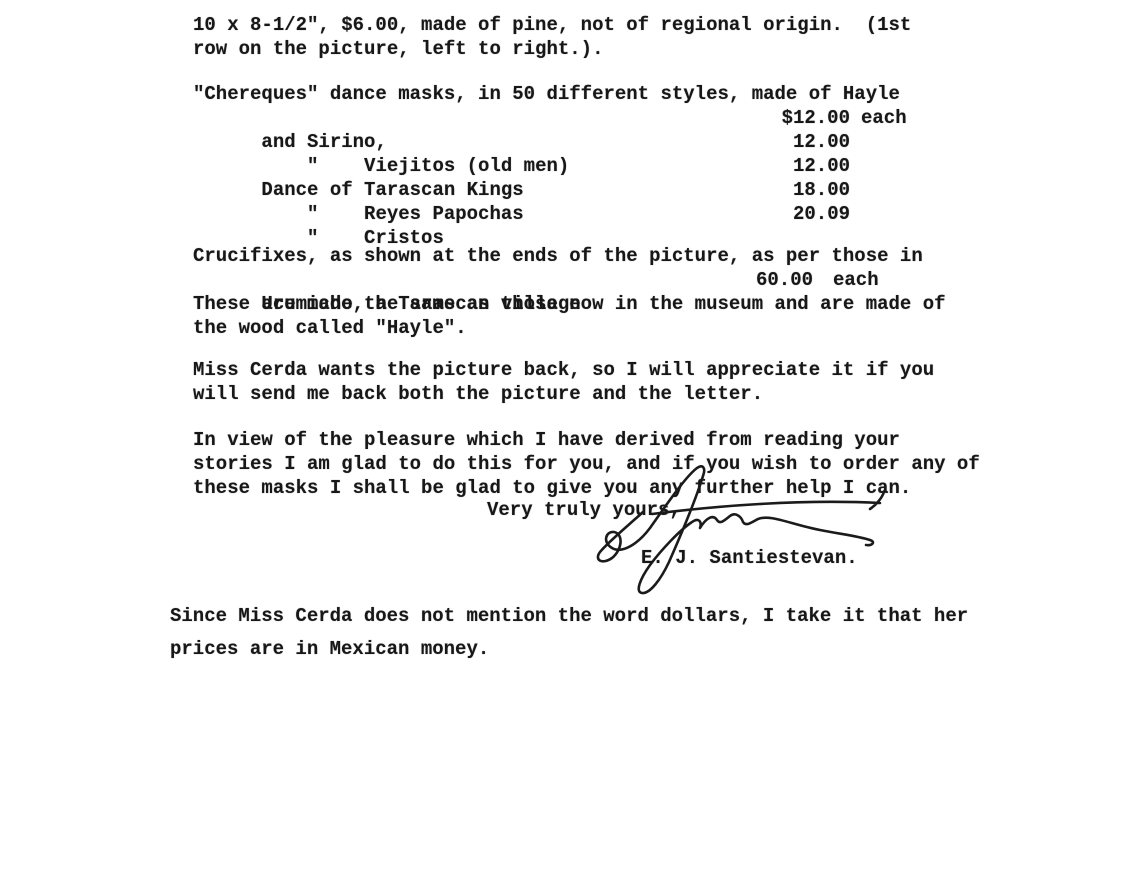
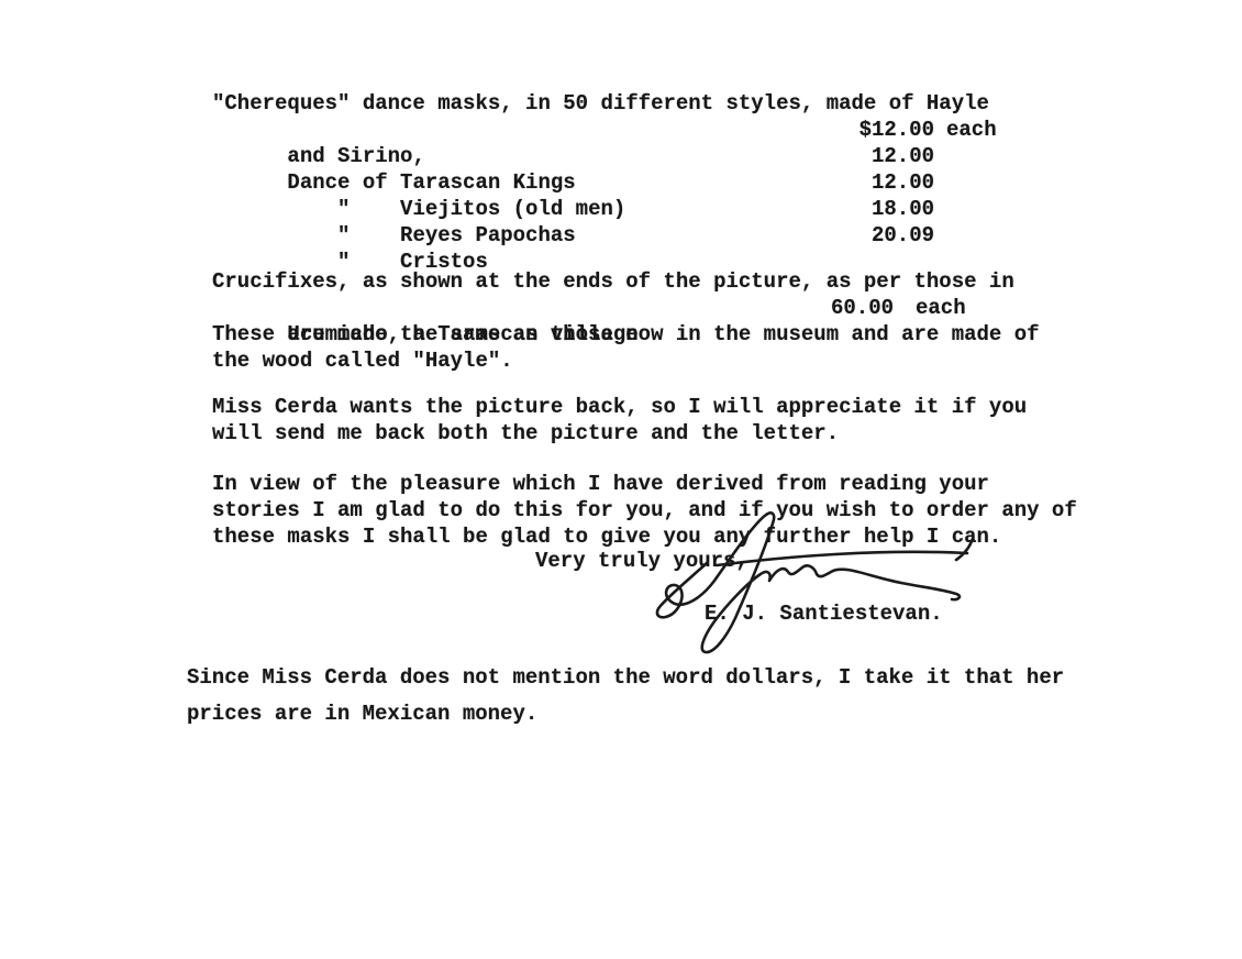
- 10 x 8-1/2", $6.00, made of pine, not of regional origin. (1st
- row on the picture, left to right.).
  "Chereques" dance masks, in 50 different styles, made of Hayle
  and Sirino,
  $12.00
  each
- " Viejitos (old men)
+ Dance of Tarascan Kings
  12.00
- Dance of Tarascan Kings
+ " Viejitos (old men)
  12.00
  " Reyes Papochas
  18.00
  " Cristos
  20.09
  Crucifixes, as shown at the ends of the picture, as per those in
  Ucumicho, a Tarascan village
  60.00
  each
  These are made the same as those now in the museum and are made of
  the wood called "Hayle".
  Miss Cerda wants the picture back, so I will appreciate it if you
  will send me back both the picture and the letter.
  In view of the pleasure which I have derived from reading your
  stories I am glad to do this for you, and if you wish to order any of
  these masks I shall be glad to give you anurther help I can.
  Very truly your
  E. J. Santiestevan.
  Since Miss Cerda does not mention the word dollars, I take it that her
  prices are in Mexican money.
